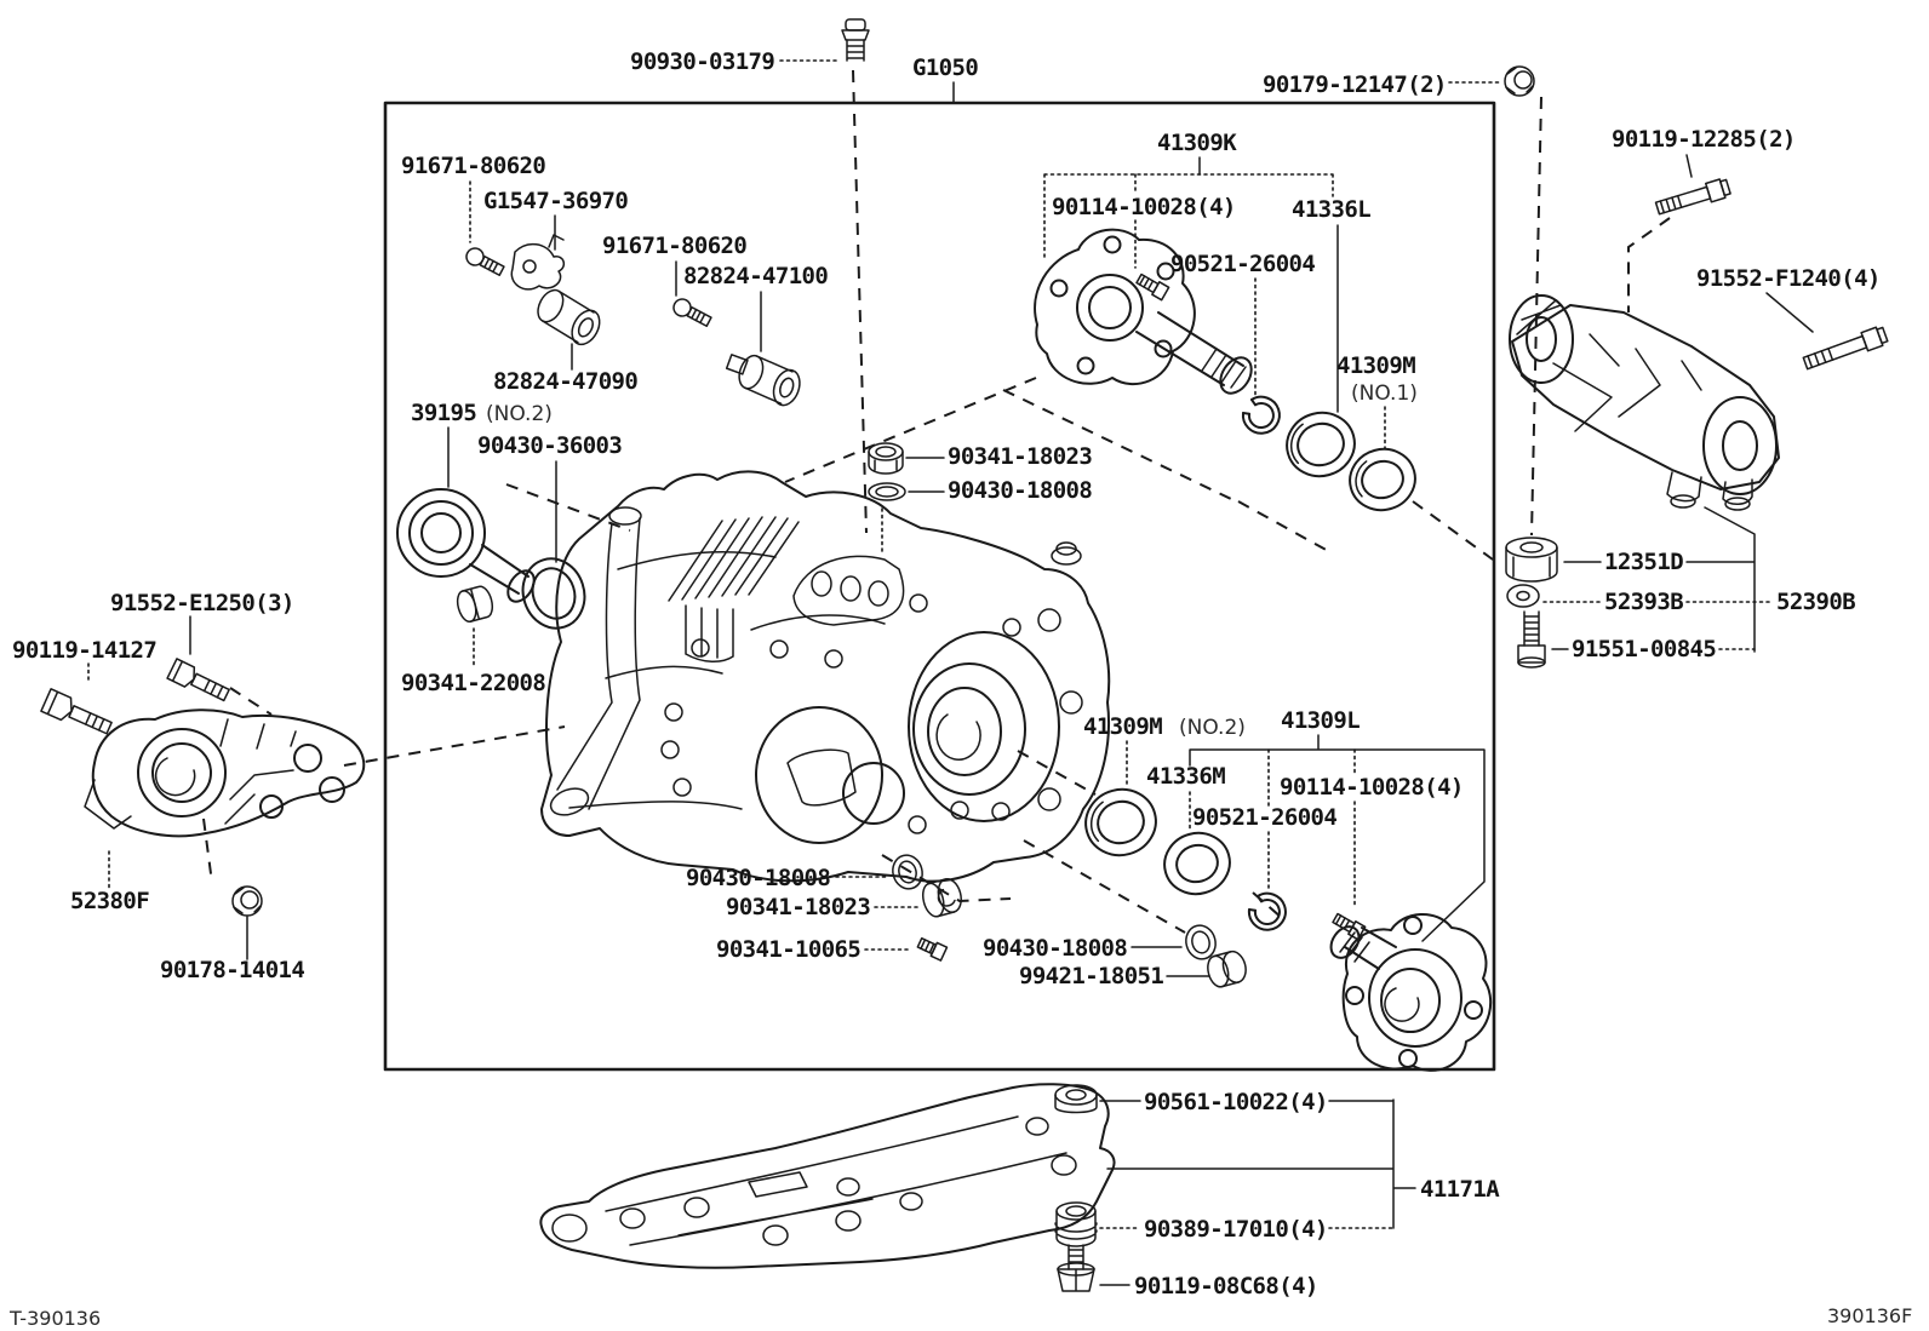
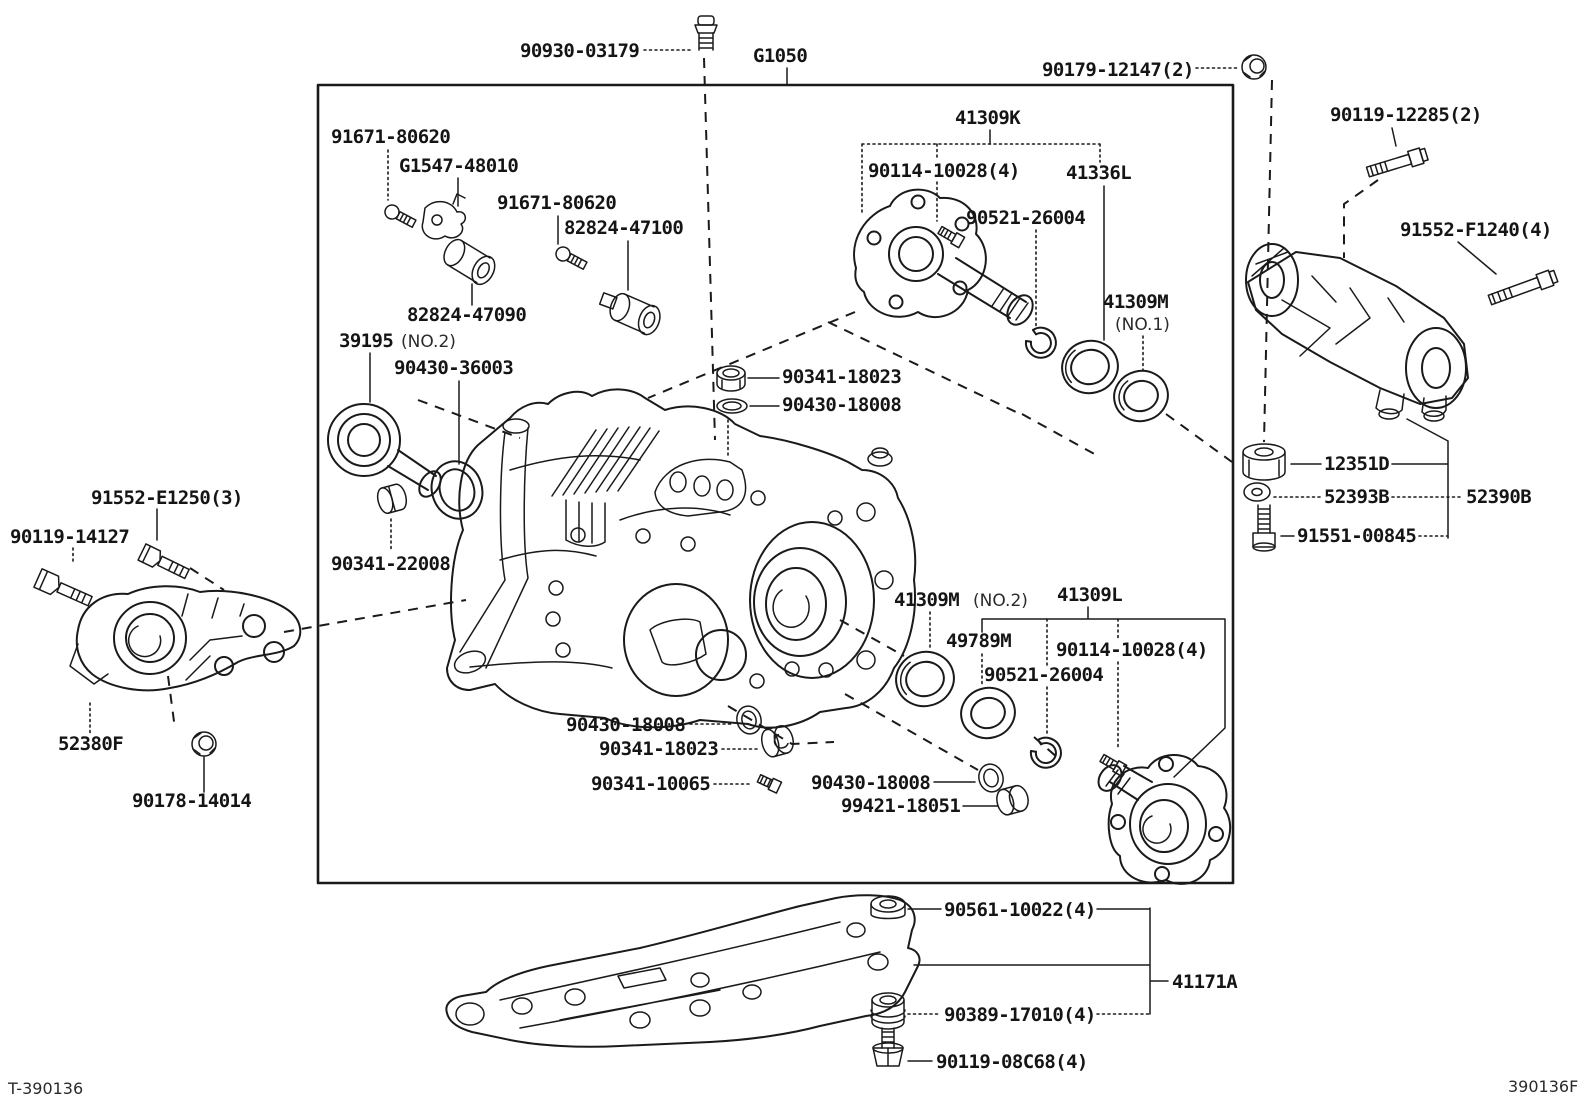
  90930-03179
  G1050
  90179-12147(2)
  90119-12285(2)
  91552-F1240(4)
  41309K
  90114-10028(4)
  41336L
  90521-26004
  41309M
  (NO.1)
  91671-80620
- G1547-36970
+ G1547-48010
  91671-80620
  82824-47100
  82824-47090
  39195
  (NO.2)
  90430-36003
  90341-18023
  90430-18008
  90341-22008
  12351D
  52393B
  52390B
  91551-00845
  91552-E1250(3)
  90119-14127
  52380F
  90178-14014
  41309M
  (NO.2)
  41309L
- 41336M
+ 49789M
  90521-26004
  90114-10028(4)
  90430-18008
  90341-18023
  90341-10065
  90430-18008
  99421-18051
  90561-10022(4)
  41171A
  90389-17010(4)
  90119-08C68(4)
  T-390136
  390136F
